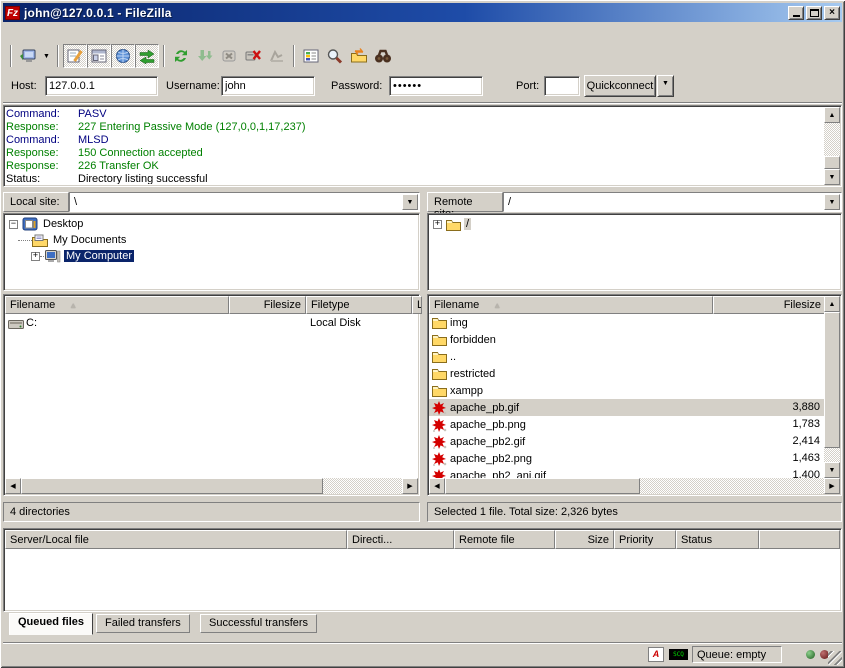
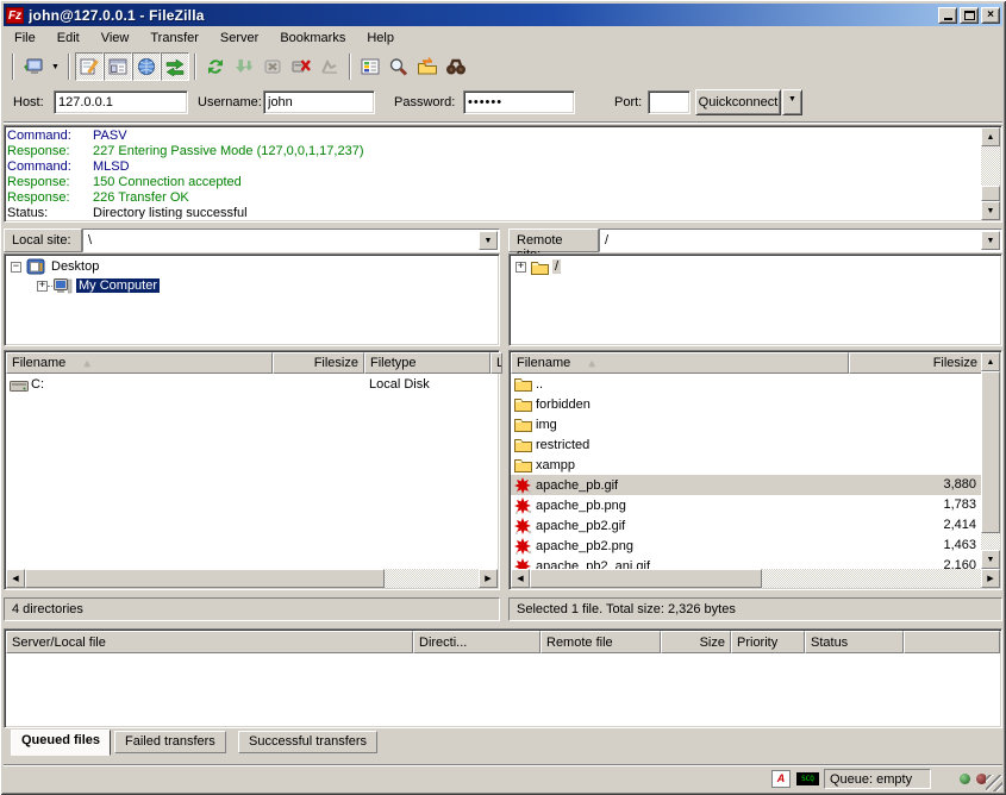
  Fz
  john@127.0.0.1 - FileZilla
  ×
+ File
+ Edit
+ View
+ Transfer
+ Server
+ Bookmarks
+ Help
  Host:
  127.0.0.1
  Username:
  john
  Password:
  ••••••
  Port:
  Quickconnect
  Command:
  PASV
  Response:
  227 Entering Passive Mode (127,0,0,1,17,237)
  Command:
  MLSD
  Response:
  150 Connection accepted
  Response:
  226 Transfer OK
  Status:
  Directory listing successful
  Local site:
  \
  −
  Desktop
- My Documents
  +
  My Computer
  Filename
  ▲
  Filesize
  Filetype
  L
  C:
  Local Disk
  4 directories
  /
  +
  /
  Filename
  ▲
  Filesize
- img
+ ..
  forbidden
- ..
+ img
  restricted
  xampp
  apache_pb.gif
  3,880
  apache_pb.png
  1,783
  apache_pb2.gif
  2,414
  apache_pb2.png
  1,463
  apache_pb2_ani.gif
- 1,400
+ 2,160
  Selected 1 file. Total size: 2,326 bytes
  Server/Local file
  Directi...
  Remote file
  Size
  Priority
  Status
  Queued files
  Failed transfers
  Successful transfers
  A
  Queue: empty
